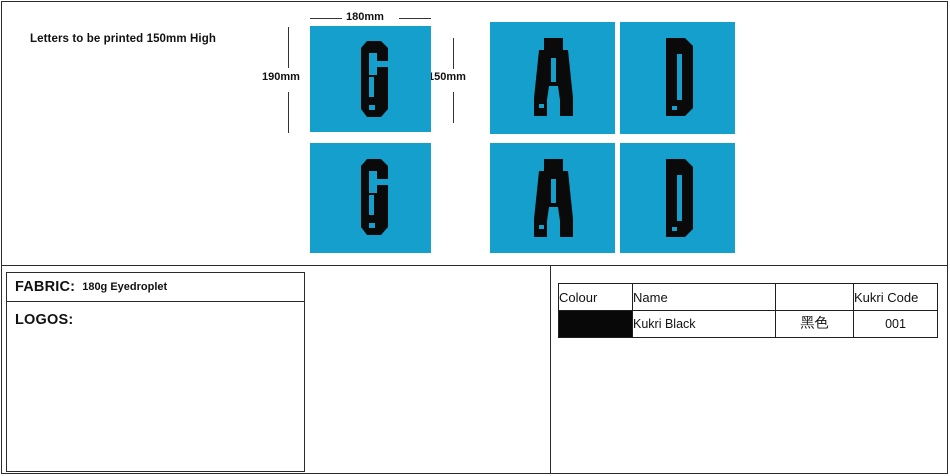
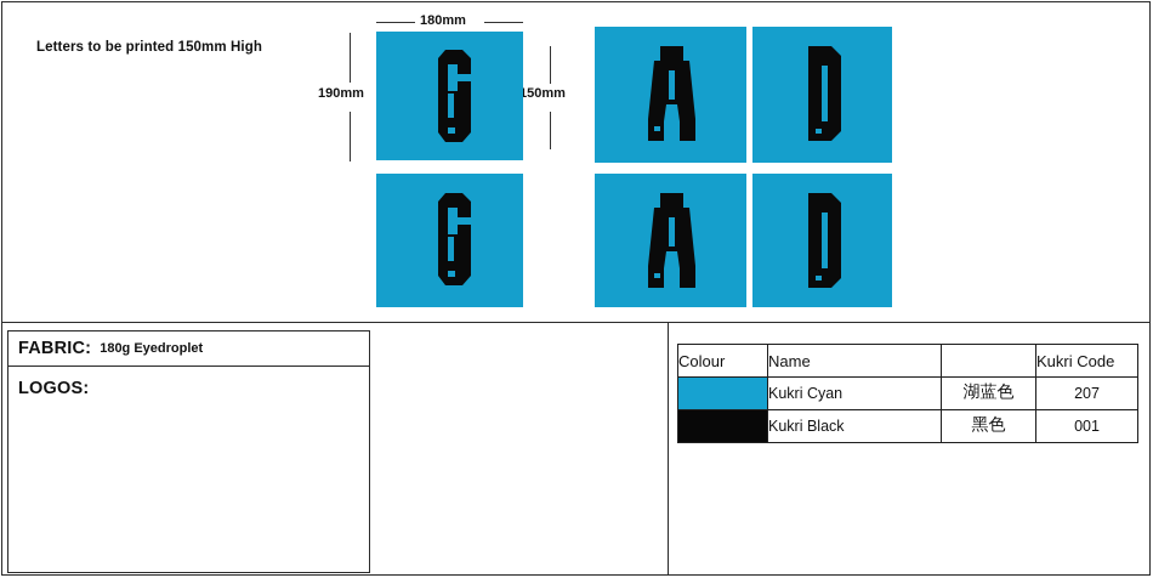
  Letters to be printed 150mm High
  180mm
  190mm
  150mm
  FABRIC:
  180g Eyedroplet
  LOGOS:
  Colour	Name		Kukri Code
+ 	Kukri Cyan	湖蓝色	207
  	Kukri Black	黑色	001
